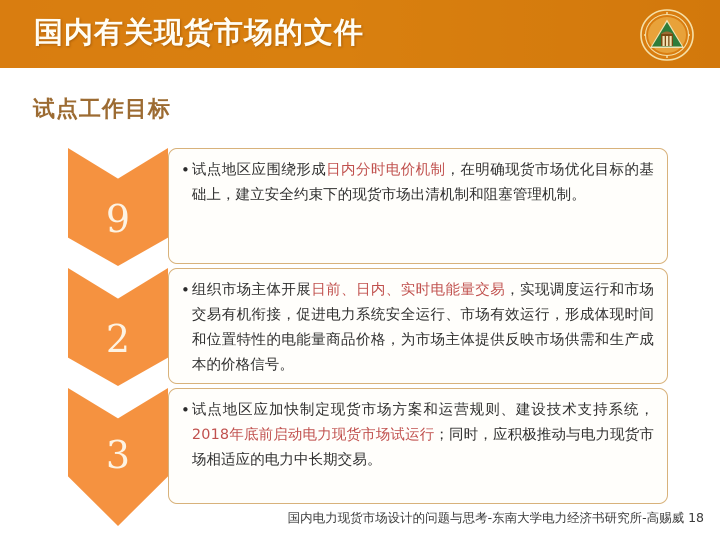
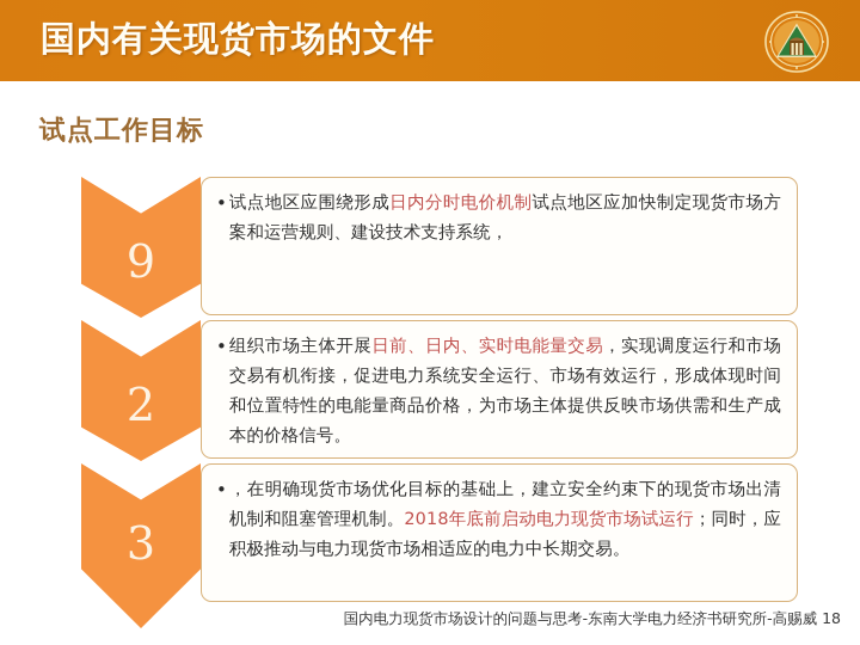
  国内有关现货市场的文件
  试点工作目标
  9
  •
- 试点地区应围绕形成日内分时电价机制，在明确现货市场优化目标的基础上，建立安全约束下的现货市场出清机制和阻塞管理机制。
+ 试点地区应围绕形成日内分时电价机制试点地区应加快制定现货市场方案和运营规则、建设技术支持系统，
  2
  •
  组织市场主体开展日前、日内、实时电能量交易，实现调度运行和市场交易有机衔接，促进电力系统安全运行、市场有效运行，形成体现时间和位置特性的电能量商品价格，为市场主体提供反映市场供需和生产成本的价格信号。
  3
  •
- 试点地区应加快制定现货市场方案和运营规则、建设技术支持系统，2018年底前启动电力现货市场试运行；同时，应积极推动与电力现货市场相适应的电力中长期交易。
+ ，在明确现货市场优化目标的基础上，建立安全约束下的现货市场出清机制和阻塞管理机制。2018年底前启动电力现货市场试运行；同时，应积极推动与电力现货市场相适应的电力中长期交易。
  国内电力现货市场设计的问题与思考-东南大学电力经济书研究所-高赐威 18
